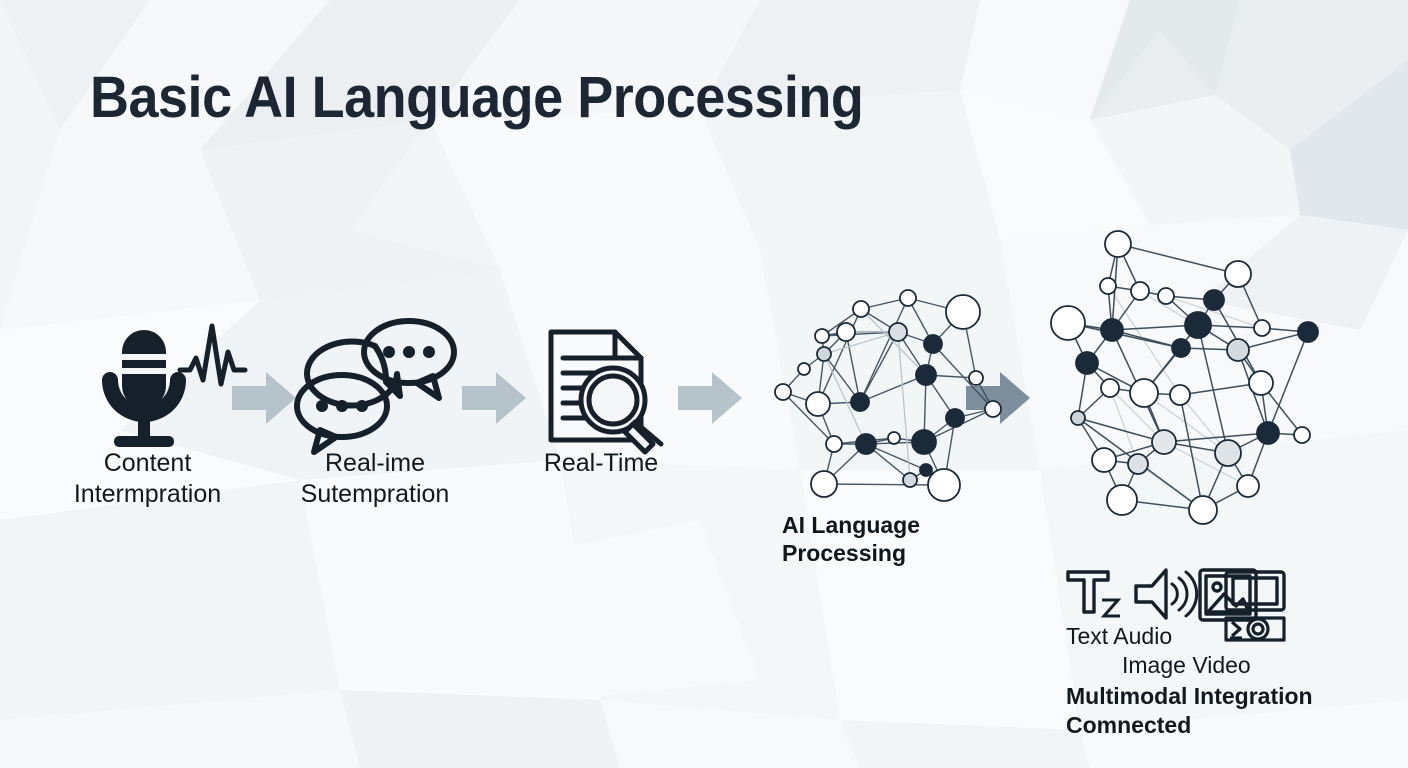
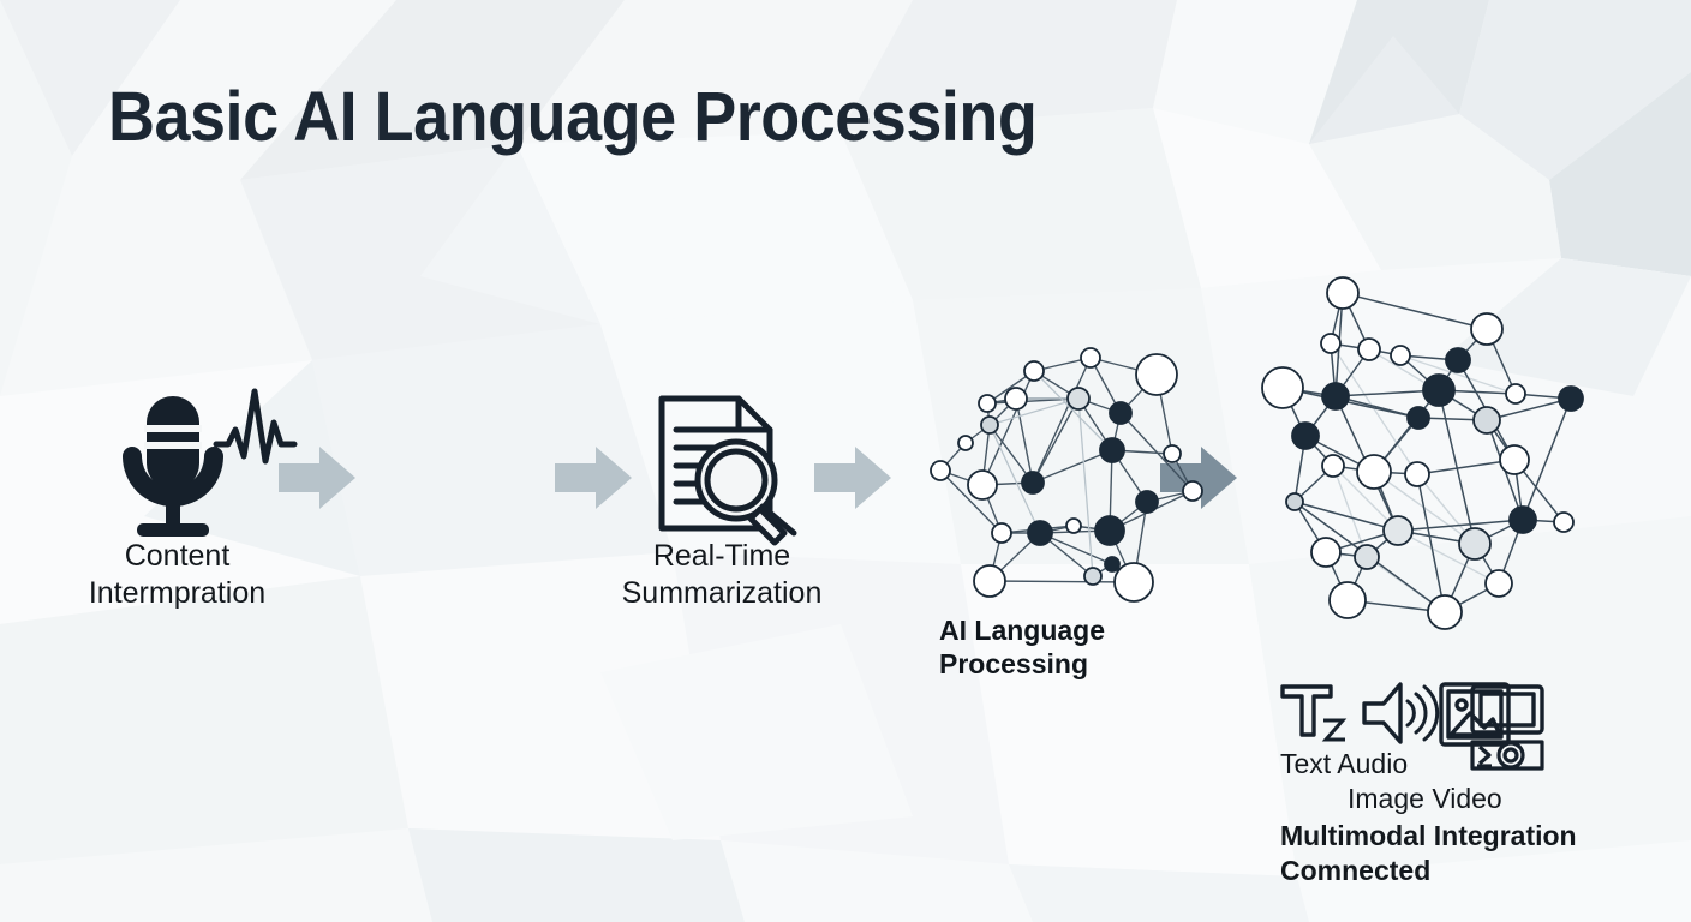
  Basic AI Language Processing
  Content
  Intermpration
- Real-ime
- Sutempration
  Real-Time
+ Summarization
  AI Language
  Processing
  Text Audio
  Image Video
  Multimodal Integration
  Comnected
